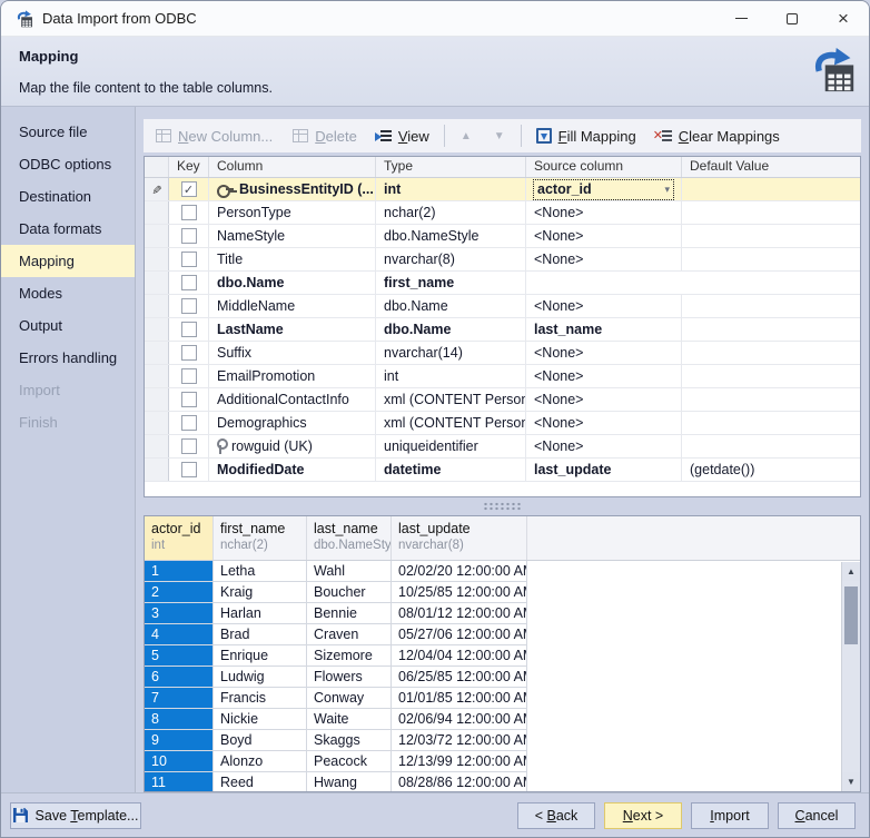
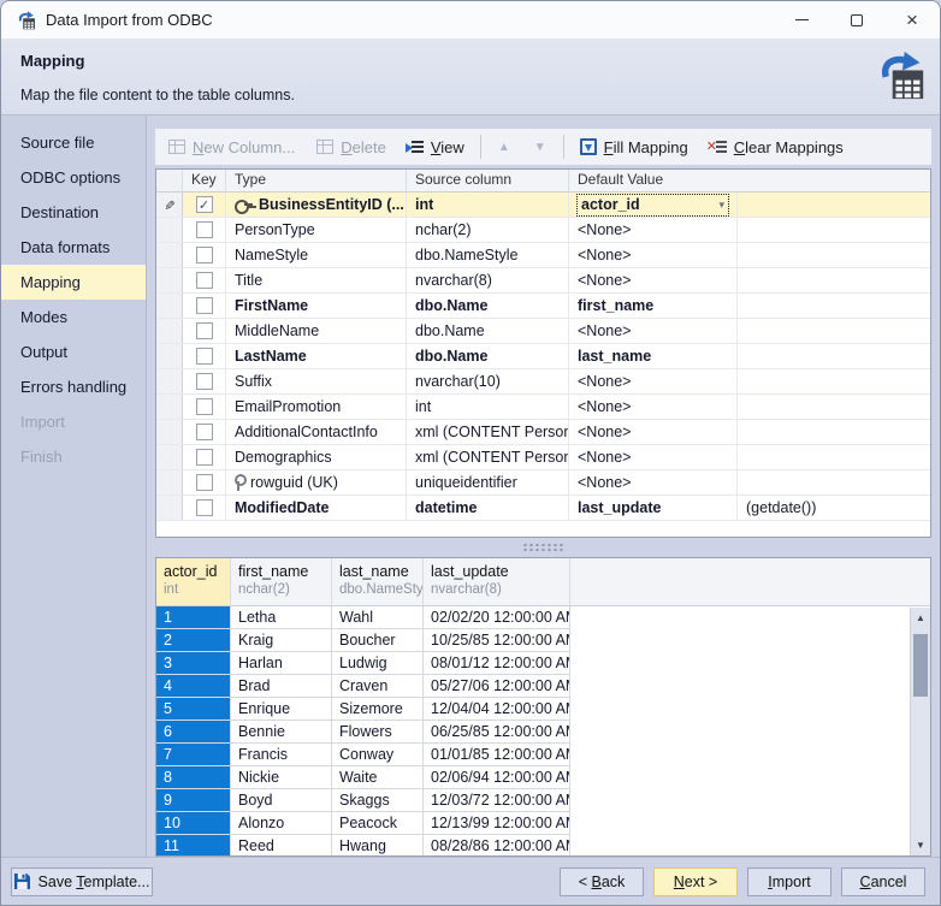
  Data Import from ODBC
  ×
  Mapping
  Map the file content to the table columns.
  Source file
  ODBC options
  Destination
  Data formats
  Mapping
  Modes
  Output
  Errors handling
  Import
  Finish
  New Column...
  Delete
  View
  ▲
  ▼
  Fill Mapping
  Clear Mappings
  Key
- Column
  Type
  Source column
  Default Value
  ✓
  BusinessEntityID (...
  int
  actor_id
  ▾
  PersonType
  nchar(2)
  <None>
  NameStyle
  dbo.NameStyle
  <None>
  Title
  nvarchar(8)
  <None>
+ FirstName
  dbo.Name
  first_name
  MiddleName
  dbo.Name
  <None>
  LastName
  dbo.Name
  last_name
  Suffix
- nvarchar(14)
+ nvarchar(10)
  <None>
  EmailPromotion
  int
  <None>
  AdditionalContactInfo
  xml (CONTENT Person
  <None>
  Demographics
  xml (CONTENT Person
  <None>
  rowguid (UK)
  uniqueidentifier
  <None>
  ModifiedDate
  datetime
  last_update
  (getdate())
  actor_id
  int
  first_name
  nchar(2)
  last_name
  dbo.NameSty
  last_update
  nvarchar(8)
  1
  Letha
  Wahl
  02/02/20 12:00:00 A
  2
  Kraig
  Boucher
  10/25/85 12:00:00 A
  3
  Harlan
- Bennie
+ Ludwig
  08/01/12 12:00:00 A
  4
  Brad
  Craven
  05/27/06 12:00:00 A
  5
  Enrique
  Sizemore
  12/04/04 12:00:00 A
  6
- Ludwig
+ Bennie
  Flowers
  06/25/85 12:00:00 A
  7
  Francis
  Conway
  01/01/85 12:00:00 A
  8
  Nickie
  Waite
  02/06/94 12:00:00 A
  9
  Boyd
  Skaggs
  12/03/72 12:00:00 A
  10
  Alonzo
  Peacock
  12/13/99 12:00:00 A
  11
  Reed
  Hwang
  08/28/86 12:00:00 A
  ▲
  ▼
  Save Template...
  < Back
  Next >
  Import
  Cancel
